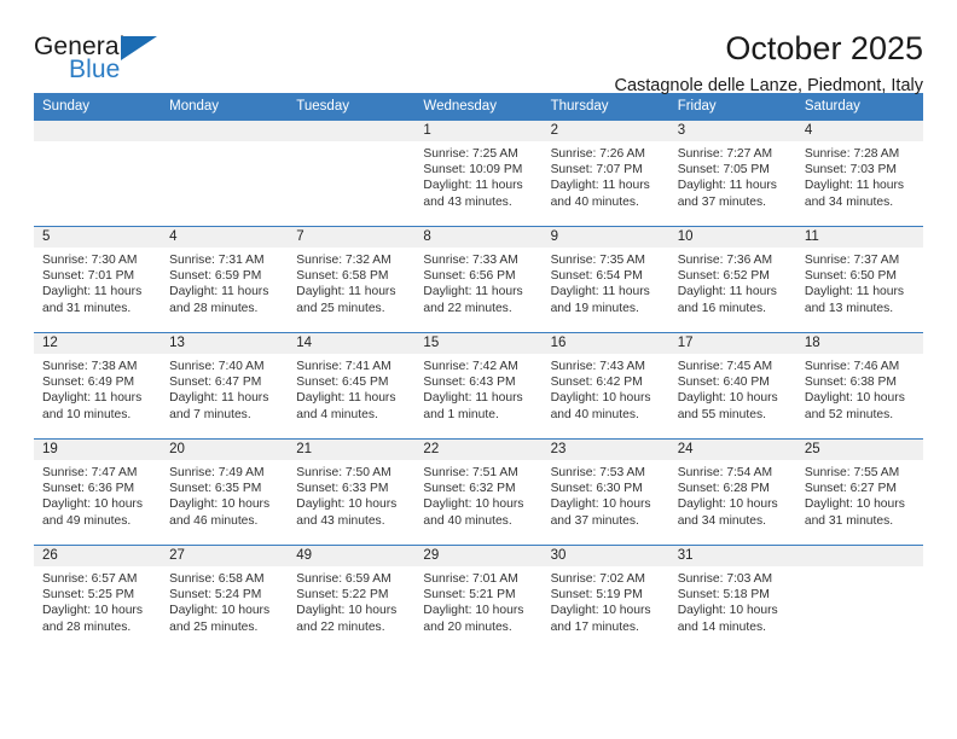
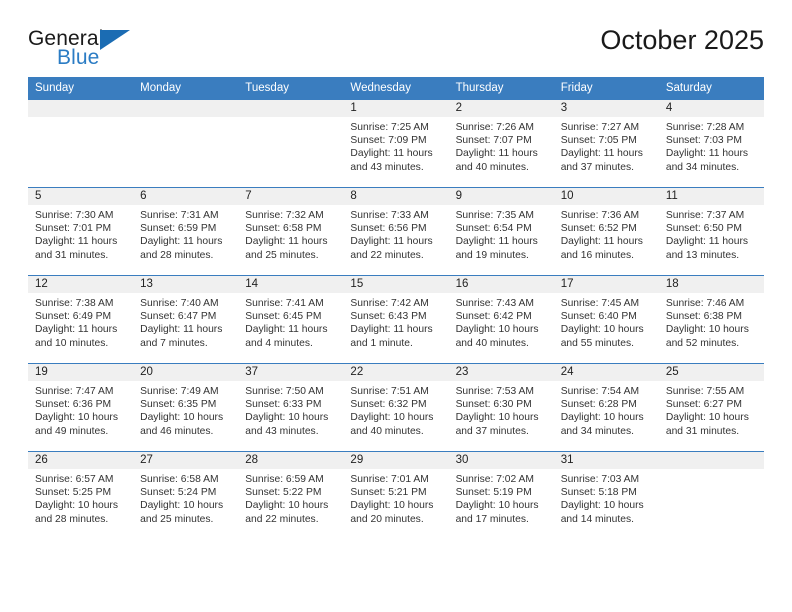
  General
  Blue
  October 2025
- Castagnole delle Lanze, Piedmont, Italy
  Sunday	Monday	Tuesday	Wednesday	Thursday	Friday	Saturday
- 			1Sunrise: 7:25 AMSunset: 10:09 PMDaylight: 11 hoursand 43 minutes.	2Sunrise: 7:26 AMSunset: 7:07 PMDaylight: 11 hoursand 40 minutes.	3Sunrise: 7:27 AMSunset: 7:05 PMDaylight: 11 hoursand 37 minutes.	4Sunrise: 7:28 AMSunset: 7:03 PMDaylight: 11 hoursand 34 minutes.
+ 			1Sunrise: 7:25 AMSunset: 7:09 PMDaylight: 11 hoursand 43 minutes.	2Sunrise: 7:26 AMSunset: 7:07 PMDaylight: 11 hoursand 40 minutes.	3Sunrise: 7:27 AMSunset: 7:05 PMDaylight: 11 hoursand 37 minutes.	4Sunrise: 7:28 AMSunset: 7:03 PMDaylight: 11 hoursand 34 minutes.
- 5Sunrise: 7:30 AMSunset: 7:01 PMDaylight: 11 hoursand 31 minutes.	4Sunrise: 7:31 AMSunset: 6:59 PMDaylight: 11 hoursand 28 minutes.	7Sunrise: 7:32 AMSunset: 6:58 PMDaylight: 11 hoursand 25 minutes.	8Sunrise: 7:33 AMSunset: 6:56 PMDaylight: 11 hoursand 22 minutes.	9Sunrise: 7:35 AMSunset: 6:54 PMDaylight: 11 hoursand 19 minutes.	10Sunrise: 7:36 AMSunset: 6:52 PMDaylight: 11 hoursand 16 minutes.	11Sunrise: 7:37 AMSunset: 6:50 PMDaylight: 11 hoursand 13 minutes.
+ 5Sunrise: 7:30 AMSunset: 7:01 PMDaylight: 11 hoursand 31 minutes.	6Sunrise: 7:31 AMSunset: 6:59 PMDaylight: 11 hoursand 28 minutes.	7Sunrise: 7:32 AMSunset: 6:58 PMDaylight: 11 hoursand 25 minutes.	8Sunrise: 7:33 AMSunset: 6:56 PMDaylight: 11 hoursand 22 minutes.	9Sunrise: 7:35 AMSunset: 6:54 PMDaylight: 11 hoursand 19 minutes.	10Sunrise: 7:36 AMSunset: 6:52 PMDaylight: 11 hoursand 16 minutes.	11Sunrise: 7:37 AMSunset: 6:50 PMDaylight: 11 hoursand 13 minutes.
  12Sunrise: 7:38 AMSunset: 6:49 PMDaylight: 11 hoursand 10 minutes.	13Sunrise: 7:40 AMSunset: 6:47 PMDaylight: 11 hoursand 7 minutes.	14Sunrise: 7:41 AMSunset: 6:45 PMDaylight: 11 hoursand 4 minutes.	15Sunrise: 7:42 AMSunset: 6:43 PMDaylight: 11 hoursand 1 minute.	16Sunrise: 7:43 AMSunset: 6:42 PMDaylight: 10 hoursand 40 minutes.	17Sunrise: 7:45 AMSunset: 6:40 PMDaylight: 10 hoursand 55 minutes.	18Sunrise: 7:46 AMSunset: 6:38 PMDaylight: 10 hoursand 52 minutes.
- 19Sunrise: 7:47 AMSunset: 6:36 PMDaylight: 10 hoursand 49 minutes.	20Sunrise: 7:49 AMSunset: 6:35 PMDaylight: 10 hoursand 46 minutes.	21Sunrise: 7:50 AMSunset: 6:33 PMDaylight: 10 hoursand 43 minutes.	22Sunrise: 7:51 AMSunset: 6:32 PMDaylight: 10 hoursand 40 minutes.	23Sunrise: 7:53 AMSunset: 6:30 PMDaylight: 10 hoursand 37 minutes.	24Sunrise: 7:54 AMSunset: 6:28 PMDaylight: 10 hoursand 34 minutes.	25Sunrise: 7:55 AMSunset: 6:27 PMDaylight: 10 hoursand 31 minutes.
+ 19Sunrise: 7:47 AMSunset: 6:36 PMDaylight: 10 hoursand 49 minutes.	20Sunrise: 7:49 AMSunset: 6:35 PMDaylight: 10 hoursand 46 minutes.	37Sunrise: 7:50 AMSunset: 6:33 PMDaylight: 10 hoursand 43 minutes.	22Sunrise: 7:51 AMSunset: 6:32 PMDaylight: 10 hoursand 40 minutes.	23Sunrise: 7:53 AMSunset: 6:30 PMDaylight: 10 hoursand 37 minutes.	24Sunrise: 7:54 AMSunset: 6:28 PMDaylight: 10 hoursand 34 minutes.	25Sunrise: 7:55 AMSunset: 6:27 PMDaylight: 10 hoursand 31 minutes.
- 26Sunrise: 6:57 AMSunset: 5:25 PMDaylight: 10 hoursand 28 minutes.	27Sunrise: 6:58 AMSunset: 5:24 PMDaylight: 10 hoursand 25 minutes.	49Sunrise: 6:59 AMSunset: 5:22 PMDaylight: 10 hoursand 22 minutes.	29Sunrise: 7:01 AMSunset: 5:21 PMDaylight: 10 hoursand 20 minutes.	30Sunrise: 7:02 AMSunset: 5:19 PMDaylight: 10 hoursand 17 minutes.	31Sunrise: 7:03 AMSunset: 5:18 PMDaylight: 10 hoursand 14 minutes.
+ 26Sunrise: 6:57 AMSunset: 5:25 PMDaylight: 10 hoursand 28 minutes.	27Sunrise: 6:58 AMSunset: 5:24 PMDaylight: 10 hoursand 25 minutes.	28Sunrise: 6:59 AMSunset: 5:22 PMDaylight: 10 hoursand 22 minutes.	29Sunrise: 7:01 AMSunset: 5:21 PMDaylight: 10 hoursand 20 minutes.	30Sunrise: 7:02 AMSunset: 5:19 PMDaylight: 10 hoursand 17 minutes.	31Sunrise: 7:03 AMSunset: 5:18 PMDaylight: 10 hoursand 14 minutes.
